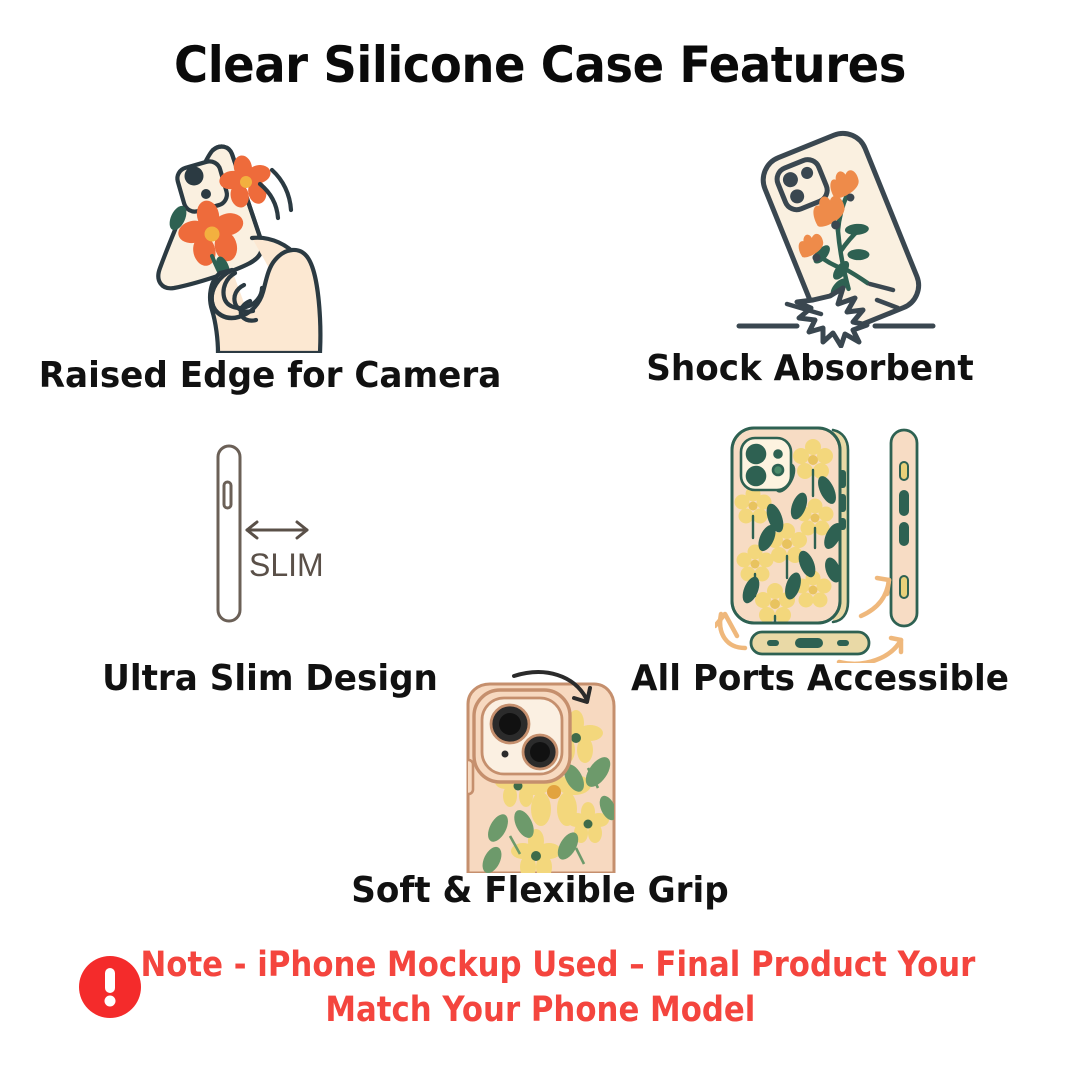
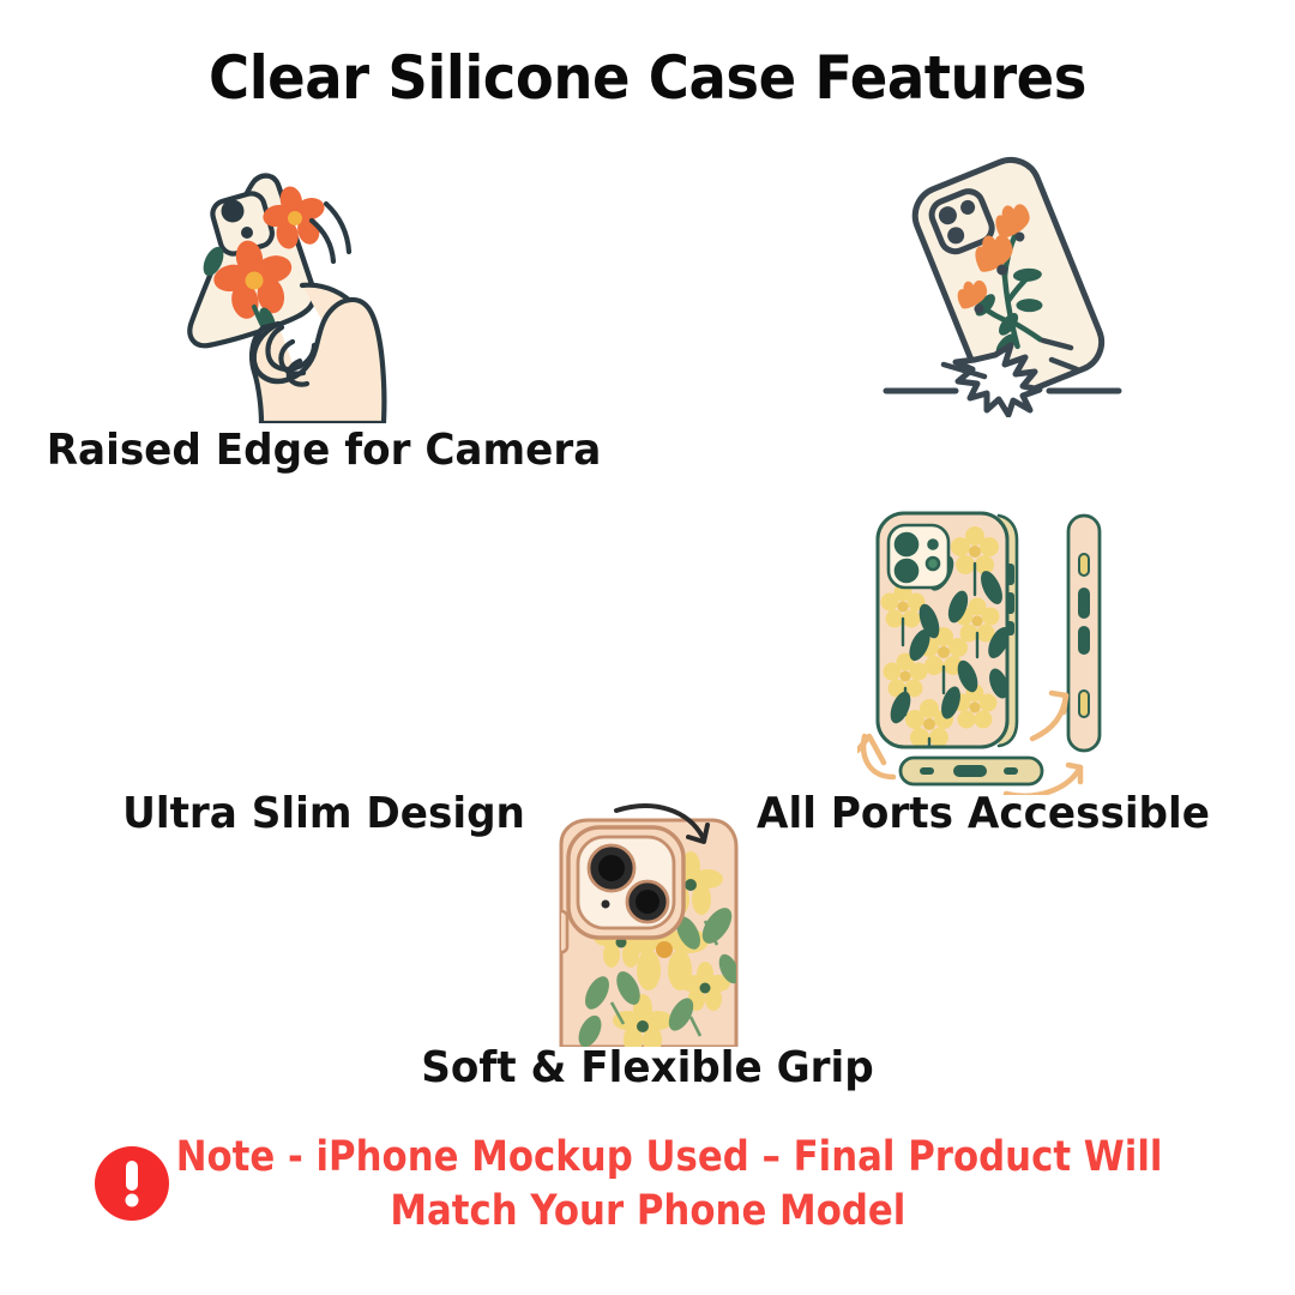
  Clear Silicone Case Features
  Raised Edge for Camera
- Shock Absorbent
- SLIM
  Ultra Slim Design
  All Ports Accessible
  Soft & Flexible Grip
- Note - iPhone Mockup Used – Final Product Your
+ Note - iPhone Mockup Used – Final Product Will
  Match Your Phone Model
